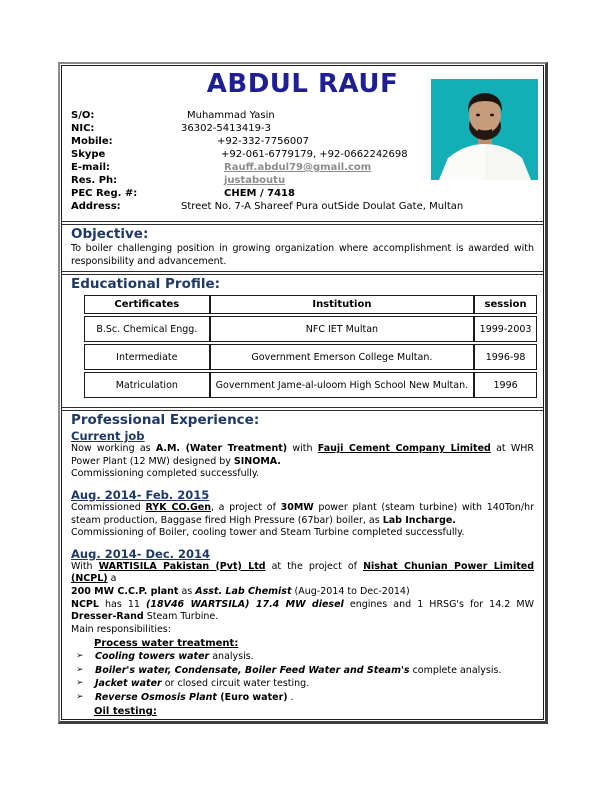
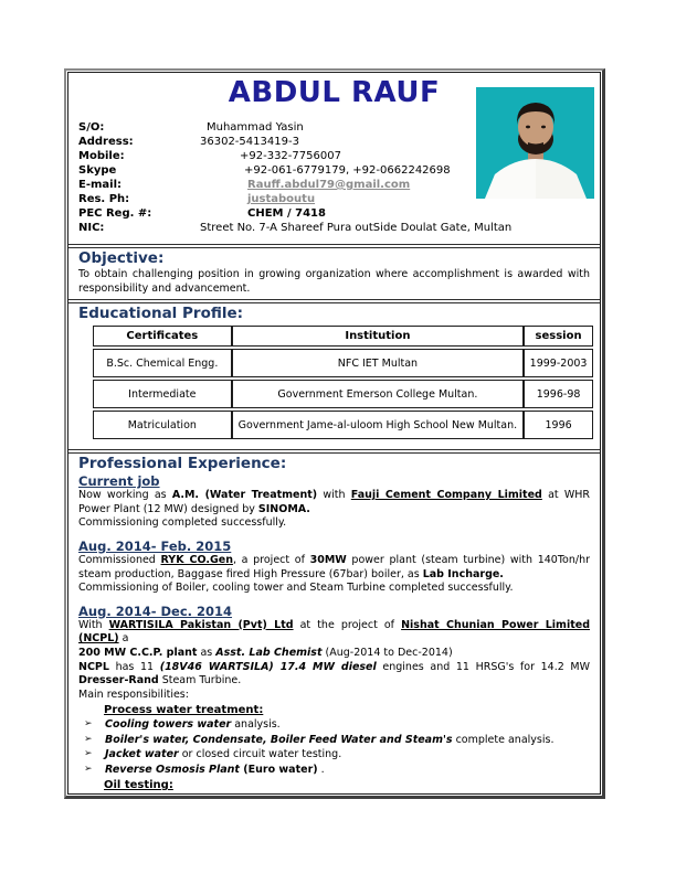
  ABDUL RAUF
  S/O:
  Muhammad Yasin
- NIC:
+ Address:
  36302-5413419-3
  Mobile:
  +92-332-7756007
  Skype
  +92-061-6779179, +92-0662242698
  E-mail:
  Rauff.abdul79@gmail.com
  Res. Ph:
  justaboutu
  PEC Reg. #:
  CHEM / 7418
- Address:
+ NIC:
  Street No. 7-A Shareef Pura outSide Doulat Gate, Multan
  Objective:
- To boiler challenging position in growing organization where accomplishment is awarded with responsibility and advancement.
+ To obtain challenging position in growing organization where accomplishment is awarded with responsibility and advancement.
  Educational Profile:
  Certificates	Institution	session
  B.Sc. Chemical Engg.	NFC IET Multan	1999-2003
  Intermediate	Government Emerson College Multan.	1996-98
  Matriculation	Government Jame-al-uloom High School New Multan.	1996
  Professional Experience:
  Current job
  Now working as A.M. (Water Treatment) with Fauji Cement Company Limited at WHR Power Plant (12 MW) designed by SINOMA.
  Commissioning completed successfully.
  Aug. 2014- Feb. 2015
  Commissioned RYK CO.Gen, a project of 30MW power plant (steam turbine) with 140Ton/hr steam production, Baggase fired High Pressure (67bar) boiler, as Lab Incharge.
  Commissioning of Boiler, cooling tower and Steam Turbine completed successfully.
  Aug. 2014- Dec. 2014
  With WARTISILA Pakistan (Pvt) Ltd at the project of Nishat Chunian Power Limited (NCPL) a
  200 MW C.C.P. plant as Asst. Lab Chemist (Aug-2014 to Dec-2014)
- NCPL has 11 (18V46 WARTSILA) 17.4 MW diesel engines and 1 HRSG's for 14.2 MW Dresser-Rand Steam Turbine.
+ NCPL has 11 (18V46 WARTSILA) 17.4 MW diesel engines and 11 HRSG's for 14.2 MW Dresser-Rand Steam Turbine.
  Main responsibilities:
  Process water treatment:
  ➢
  Cooling towers water analysis.
  ➢
  Boiler's water, Condensate, Boiler Feed Water and Steam's complete analysis.
  ➢
  Jacket water or closed circuit water testing.
  ➢
  Reverse Osmosis Plant (Euro water) .
  Oil testing:
